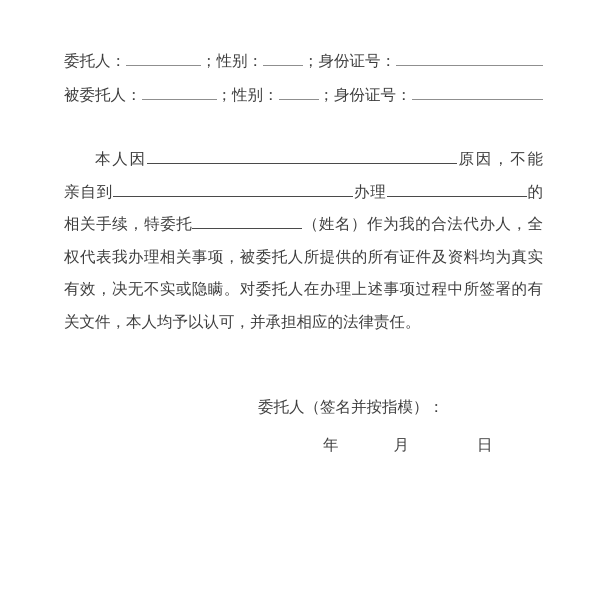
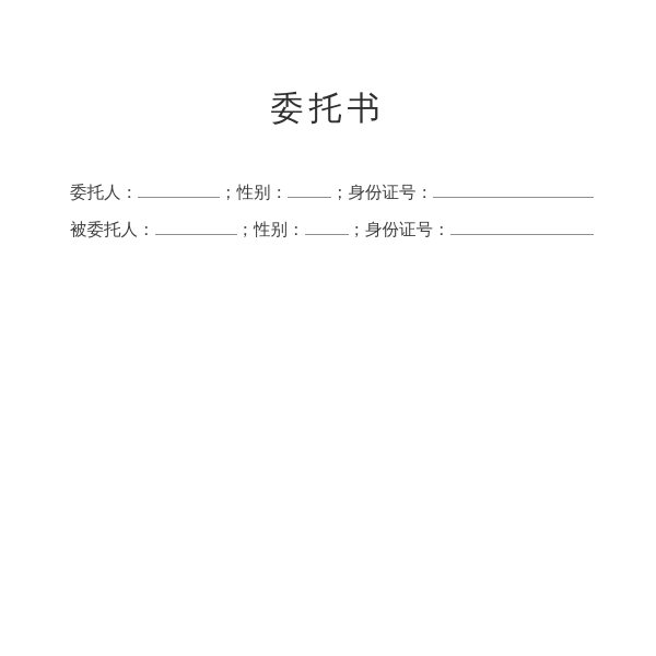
+ 委托书
  委托人： ；性别： ；身份证号：
  被委托人： ；性别： ；身份证号：
- 本人因 原因，不能亲自到 办理 的相关手续，特委托 （姓名）作为我的合法代办人，全权代表我办理相关事项，被委托人所提供的所有证件及资料均为真实有效，决无不实或隐瞒。对委托人在办理上述事项过程中所签署的有关文件，本人均予以认可，并承担相应的法律责任。
- 委托人（签名并按指模）：
- 年 月 日
